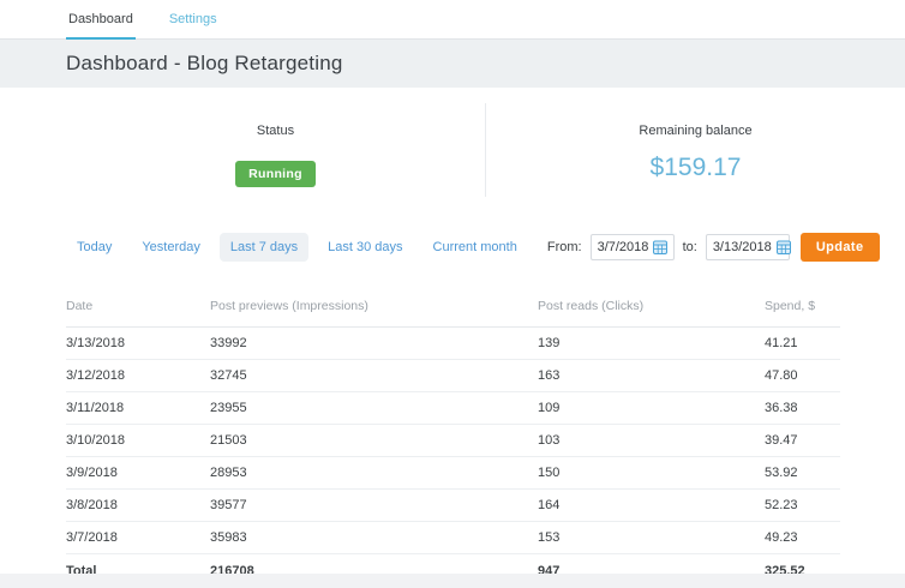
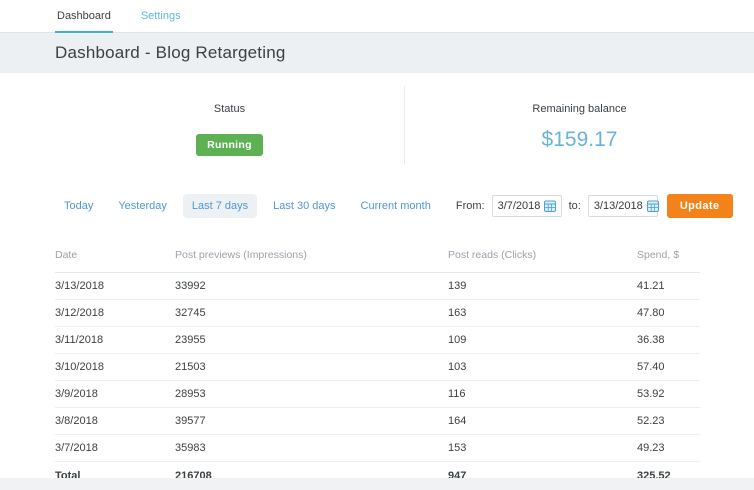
  Dashboard
  Settings
  Dashboard - Blog Retargeting
  Status
  Running
  Remaining balance
  $159.17
  Today
  Yesterday
  Last 7 days
  Last 30 days
  Current month
  From:
  3/7/2018
  to:
  3/13/2018
  Update
  Date	Post previews (Impressions)	Post reads (Clicks)	Spend, $
  3/13/2018	33992	139	41.21
  3/12/2018	32745	163	47.80
  3/11/2018	23955	109	36.38
- 3/10/2018	21503	103	39.47
+ 3/10/2018	21503	103	57.40
- 3/9/2018	28953	150	53.92
+ 3/9/2018	28953	116	53.92
  3/8/2018	39577	164	52.23
  3/7/2018	35983	153	49.23
  Total	216708	947	325.52
